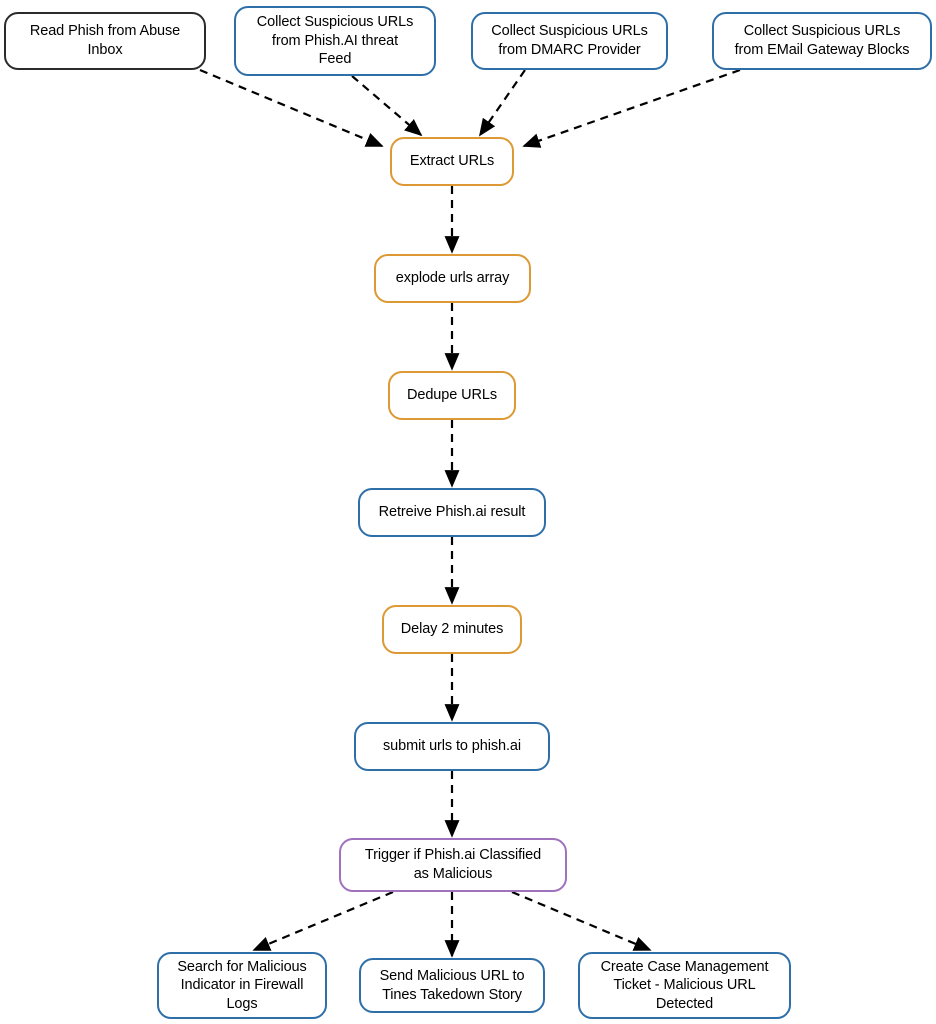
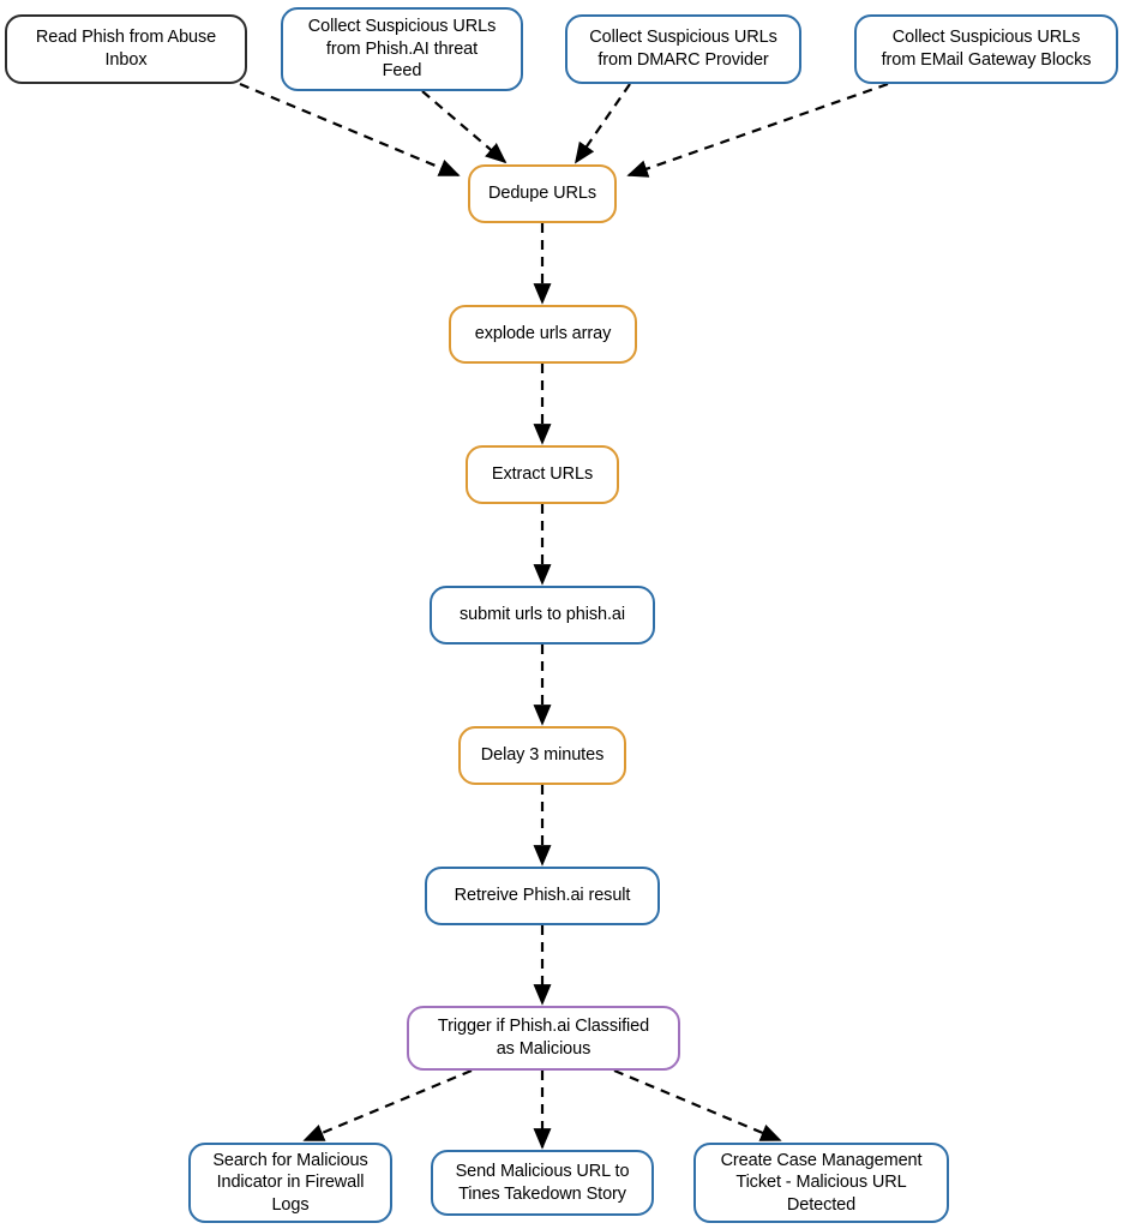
  Read Phish from Abuse
  Inbox
  Collect Suspicious URLs
  from Phish.AI threat
  Feed
  Collect Suspicious URLs
  from DMARC Provider
  Collect Suspicious URLs
  from EMail Gateway Blocks
- Extract URLs
+ Dedupe URLs
  explode urls array
- Dedupe URLs
+ Extract URLs
- Retreive Phish.ai result
+ submit urls to phish.ai
- Delay 2 minutes
+ Delay 3 minutes
- submit urls to phish.ai
+ Retreive Phish.ai result
  Trigger if Phish.ai Classified
  as Malicious
  Search for Malicious
  Indicator in Firewall
  Logs
  Send Malicious URL to
  Tines Takedown Story
  Create Case Management
  Ticket - Malicious URL
  Detected
